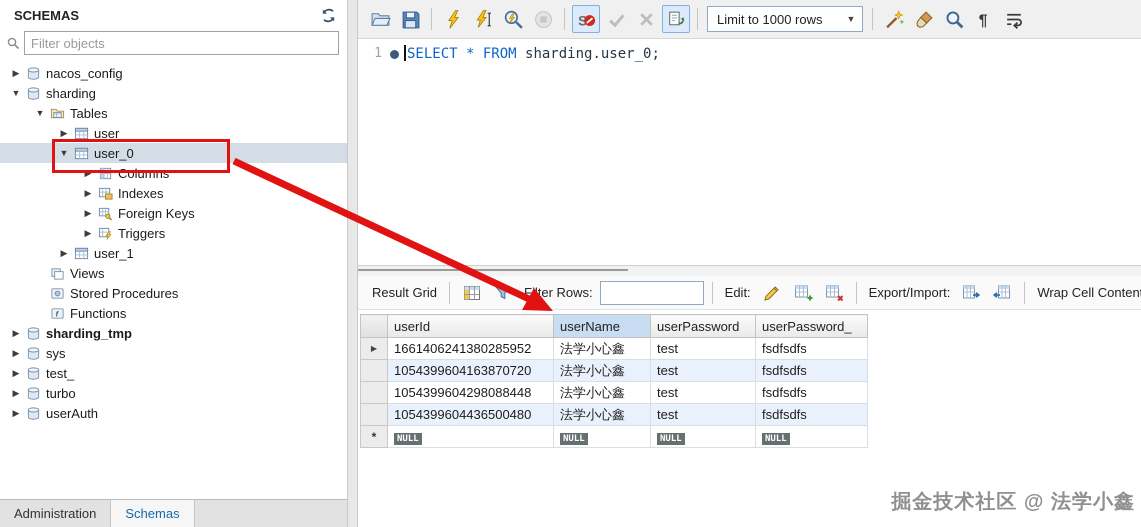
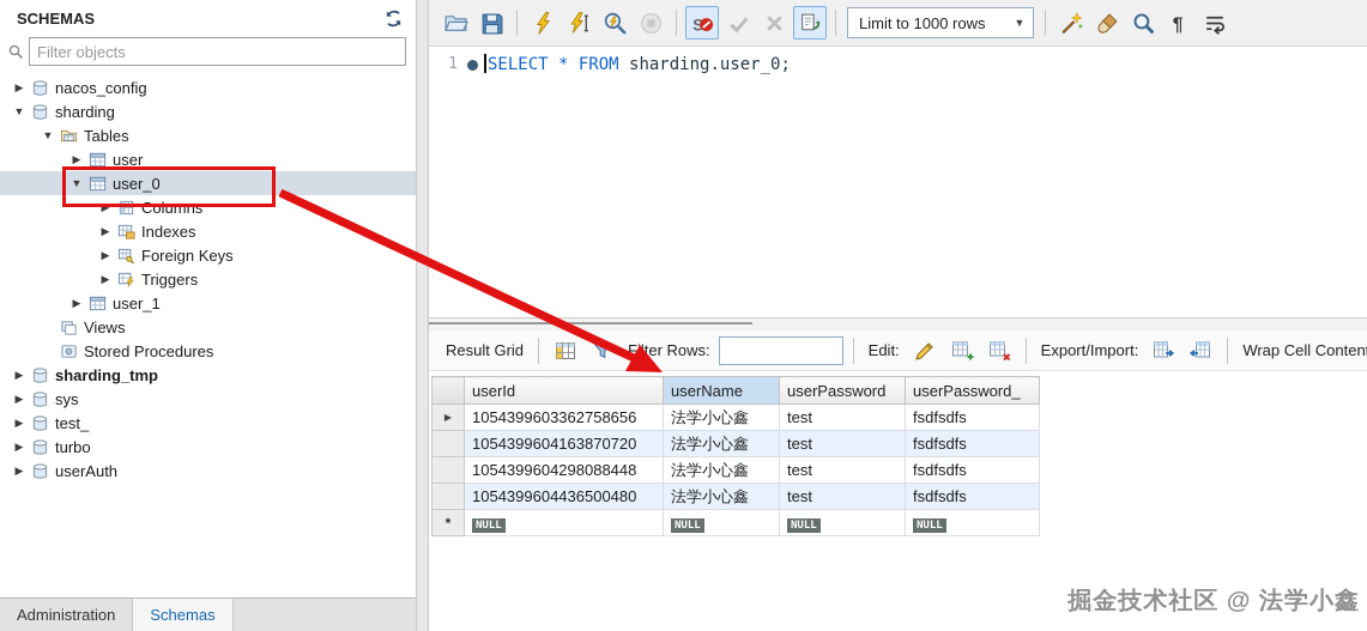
  SCHEMAS
  Filter objects
  ▶
  nacos_config
  ▼
  sharding
  ▼
  Tables
  ▶
  user
  ▼
  user_0
  ▶
  Columns
  ▶
  Indexes
  ▶
  Foreign Keys
  ▶
  Triggers
  ▶
  user_1
  Views
  Stored Procedures
- f
- Functions
  ▶
  sharding_tmp
  ▶
  sys
  ▶
  test_
  ▶
  turbo
  ▶
  userAuth
  Administration
  Schemas
  S
  Limit to 1000 rows
  ▼
  ¶
  1
  SELECT * FROM sharding.user_0;
  Result Grid
  Fter Rows:
  Edit:
  Export/Import:
  Wrap Cell Conten
  	userId	userName	userPassword	userPassword_
- ▶	1661406241380285952	法学小心鑫	test	fsdfsdfs
+ ▶	1054399603362758656	法学小心鑫	test	fsdfsdfs
  	1054399604163870720	法学小心鑫	test	fsdfsdfs
  	1054399604298088448	法学小心鑫	test	fsdfsdfs
  	1054399604436500480	法学小心鑫	test	fsdfsdfs
  *	NULL	NULL	NULL	NULL
  掘金技术社区 @ 法学小鑫
